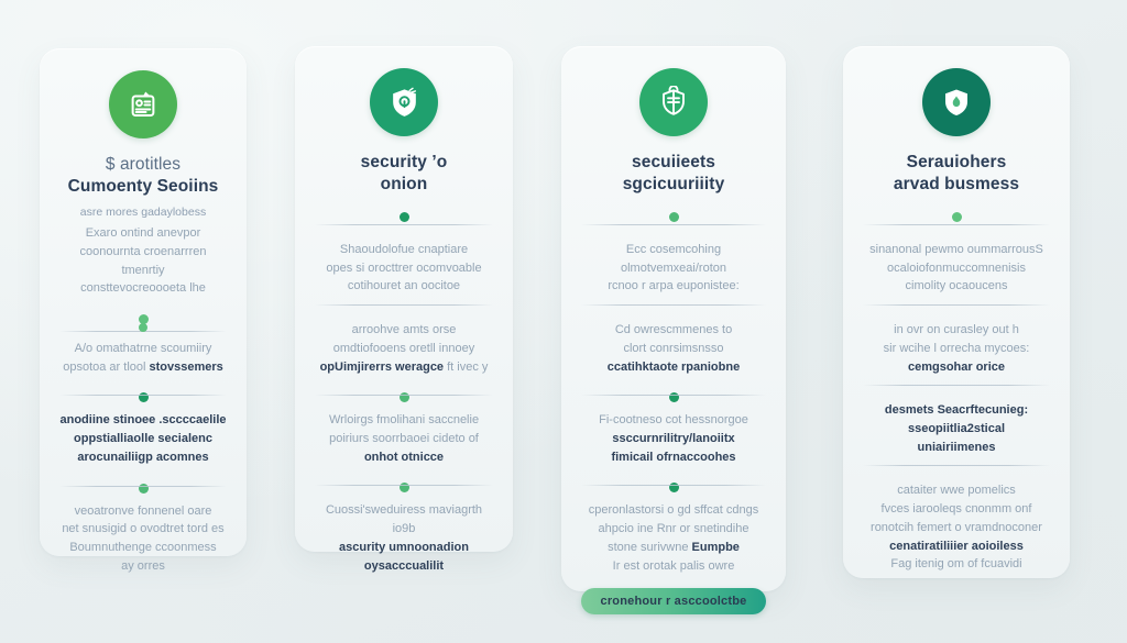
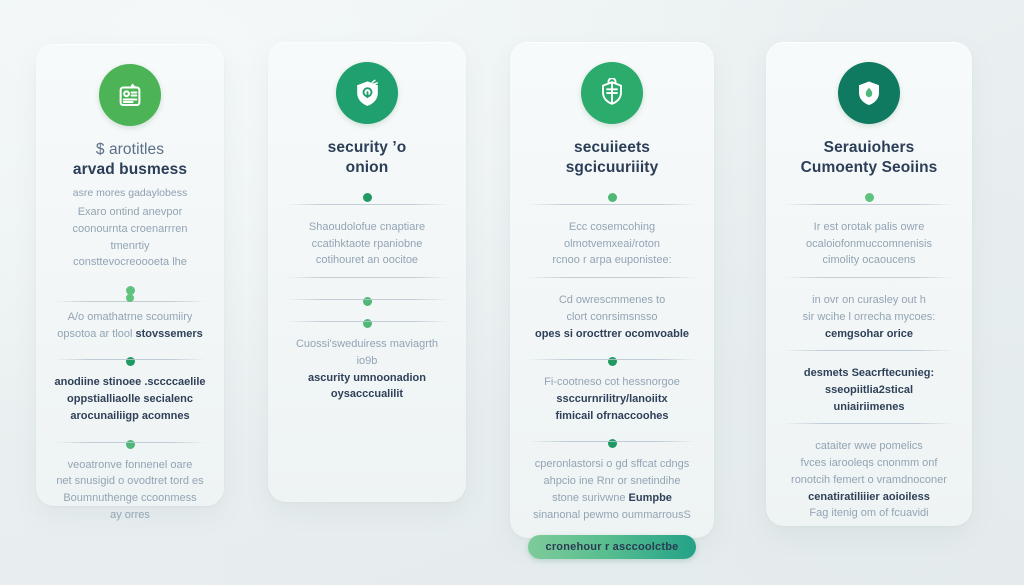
  $ arotitles
- Cumoenty Seoiins
+ arvad busmess
  asre mores gadaylobess
  Exaro ontind anevpor
  coonournta croenarrren tmenrtiy
  consttevocreoooeta lhe
  A/o omathatrne scoumiiry
  opsotoa ar tlool stovssemers
  anodiine stinoee .sccccaelile
  oppstialliaolle secialenc
  arocunailiigp acomnes
  veoatronve fonnenel oare
  net snusigid o ovodtret tord es
  Boumnuthenge ccoonmess
  ay orres
  security ’o
  onion
  Shaoudolofue cnaptiare
- opes si orocttrer ocomvoable
+ ccatihktaote rpaniobne
  cotihouret an oocitoe
- arroohve amts orse
- omdtiofooens oretll innoey
- opUimjirerrs weragce ft ivec y
- Wrloirgs fmolihani saccnelie
- poiriurs soorrbaoei cideto of
- onhot otnicce
  Cuossi'sweduiress maviagrth
  io9b
  ascurity umnoonadion
  oysacccualilit
  secuiieets
  sgcicuuriiity
  Ecc cosemcohing
  olmotvemxeai/roton
  rcnoo r arpa euponistee:
  Cd owrescmmenes to
  clort conrsimsnsso
- ccatihktaote rpaniobne
+ opes si orocttrer ocomvoable
  Fi-cootneso cot hessnorgoe
  ssccurnrilitry/lanoiitx
  fimicail ofrnaccoohes
  cperonlastorsi o gd sffcat cdngs
  ahpcio ine Rnr or snetindihe
  stone surivwne Eumpbe
- Ir est orotak palis owre
+ sinanonal pewmo oummarrousS
  cronehour r asccoolctbe
  Serauiohers
- arvad busmess
+ Cumoenty Seoiins
- sinanonal pewmo oummarrousS
+ Ir est orotak palis owre
  ocaloiofonmuccomnenisis
  cimolity ocaoucens
  in ovr on curasley out h
  sir wcihe l orrecha mycoes:
  cemgsohar orice
  desmets Seacrftecunieg:
  sseopiitlia2stical
  uniairiimenes
  cataiter wwe pomelics
  fvces iarooleqs cnonmm onf
  ronotcih femert o vramdnoconer
  cenatiratiliiier aoioiless
  Fag itenig om of fcuavidi
